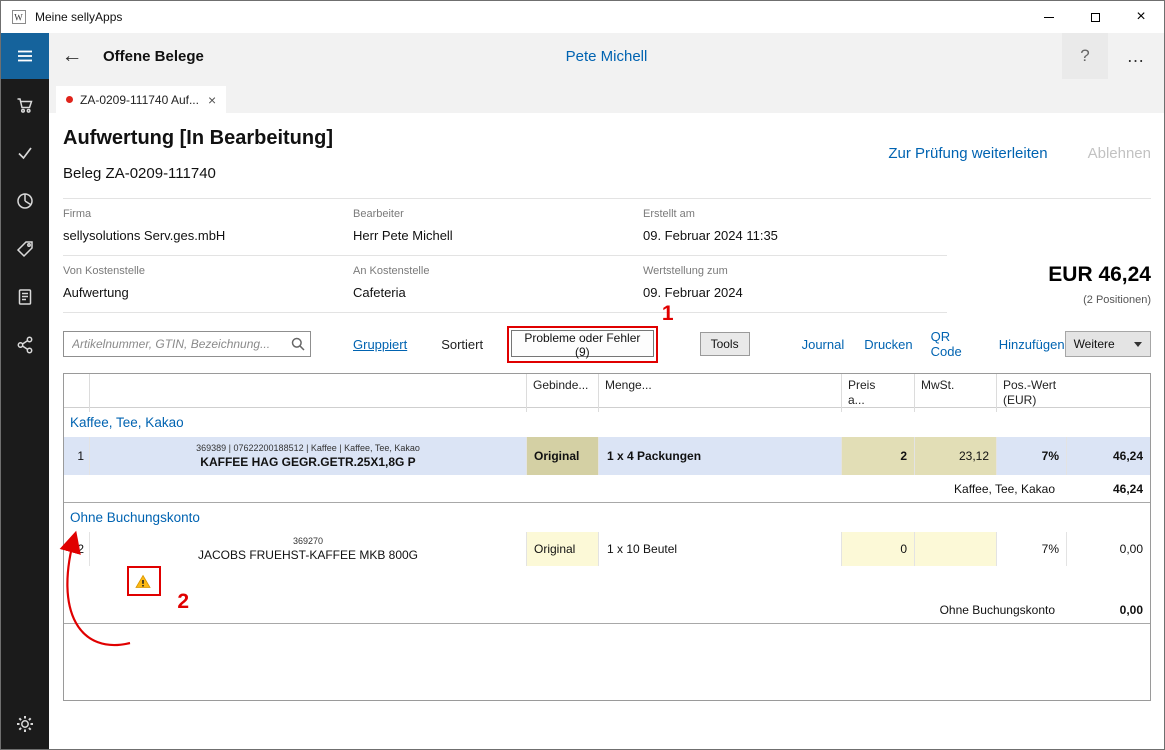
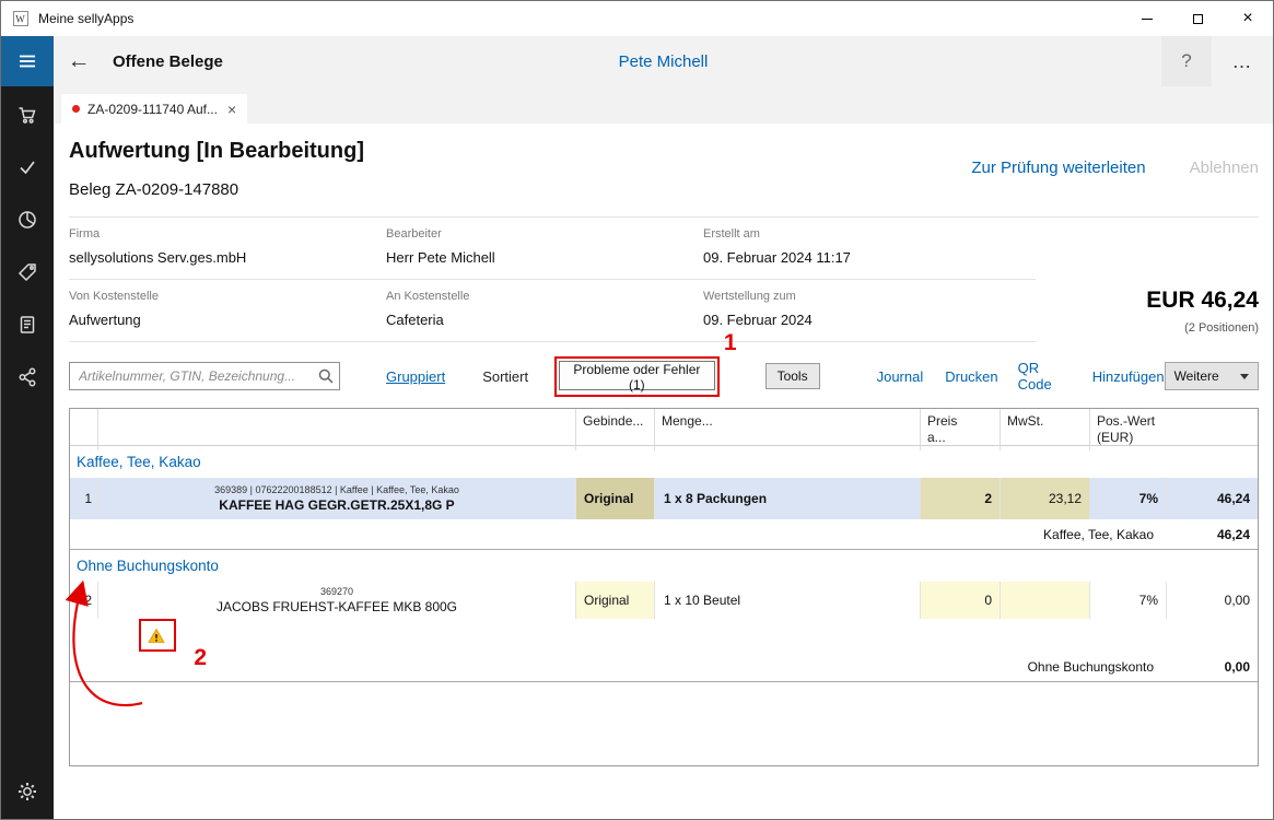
  W
  Meine sellyApps
  ×
  ←
  Offene Belege
  Pete Michell
  ?
  …
  ZA-0209-111740 Auf...
  ×
  Aufwertung [In Bearbeitung]
  Zur Prüfung weiterleiten
  Ablehnen
- Beleg ZA-0209-111740
+ Beleg ZA-0209-147880
  Firma
  sellysolutions Serv.ges.mbH
  Bearbeiter
  Herr Pete Michell
  Erstellt am
- 09. Februar 2024 11:35
+ 09. Februar 2024 11:17
  Von Kostenstelle
  Aufwertung
  An Kostenstelle
  Cafeteria
  Wertstellung zum
  09. Februar 2024
  EUR 46,24
  (2 Positionen)
  Artikelnummer, GTIN, Bezeichnung...
  Gruppiert
  Sortiert
- Probleme oder Fehler (9)
+ Probleme oder Fehler (1)
  1
  Tools
  Journal
  Drucken
  QR Code
  Hinzufügen
  Weitere
  Gebinde...
  Menge...
  Preis
  a...
  MwSt.
  Pos.-Wert
  (EUR)
  Kaffee, Tee, Kakao
  1
  369389 | 07622200188512 | Kaffee | Kaffee, Tee, Kakao
  KAFFEE HAG GEGR.GETR.25X1,8G P
  Original
- 1 x 4 Packungen
+ 1 x 8 Packungen
  2
  23,12
  7%
  46,24
  Kaffee, Tee, Kakao
  46,24
  Ohne Buchungskonto
  2
  369270
  JACOBS FRUEHST-KAFFEE MKB 800G
  Original
  1 x 10 Beutel
  0
  7%
  0,00
  2
  Ohne Buchungskonto
  0,00
